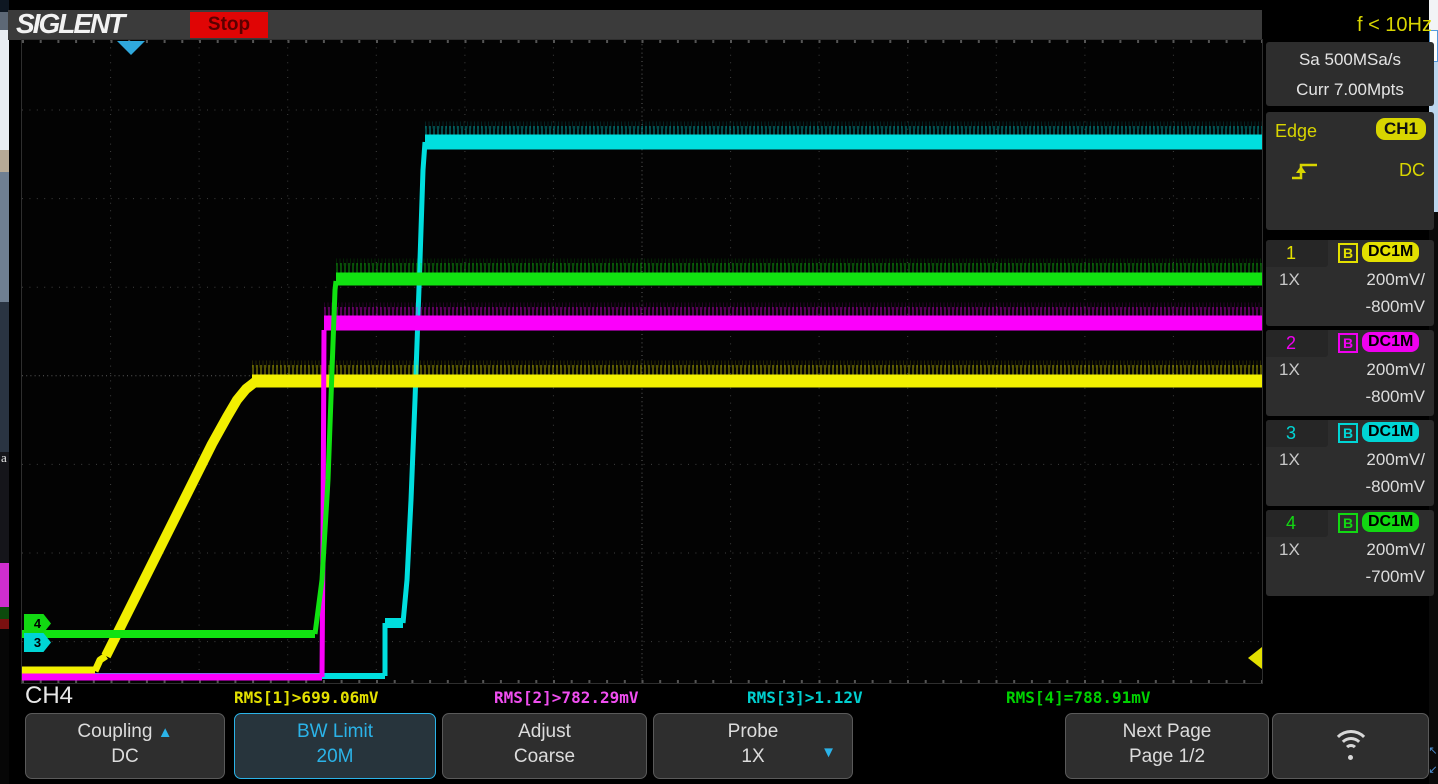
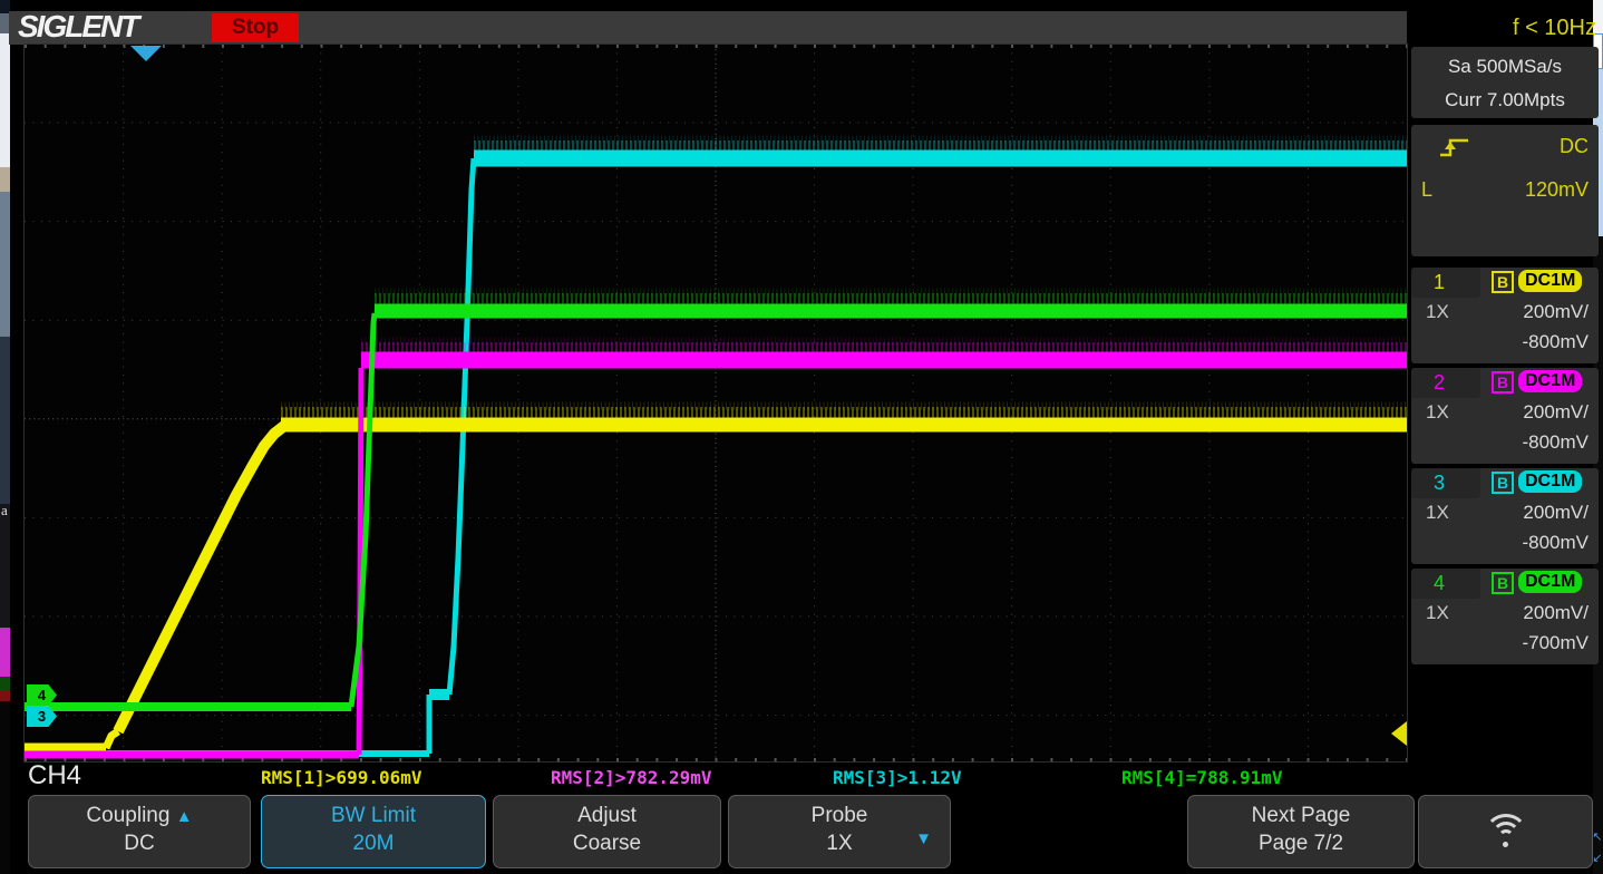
  a
  ↖
  ↙
  SIGLENT
  Stop
  f < 10Hz
  4
  3
  Sa 500MSa/s
  Curr 7.00Mpts
- Edge
- CH1
  DC
+ L
+ 120mV
  1
  B
  DC1M
  1X
  200mV/
  -800mV
  2
  B
  DC1M
  1X
  200mV/
  -800mV
  3
  B
  DC1M
  1X
  200mV/
  -800mV
  4
  B
  DC1M
  1X
  200mV/
  -700mV
  CH4
  RMS[1]>699.06mV
  RMS[2]>782.29mV
  RMS[3]>1.12V
  RMS[4]=788.91mV
  Coupling ▲
  DC
  BW Limit
  20M
  Adjust
  Coarse
  Probe
  1X
  ▼
  Next Page
- Page 1/2
+ Page 7/2
